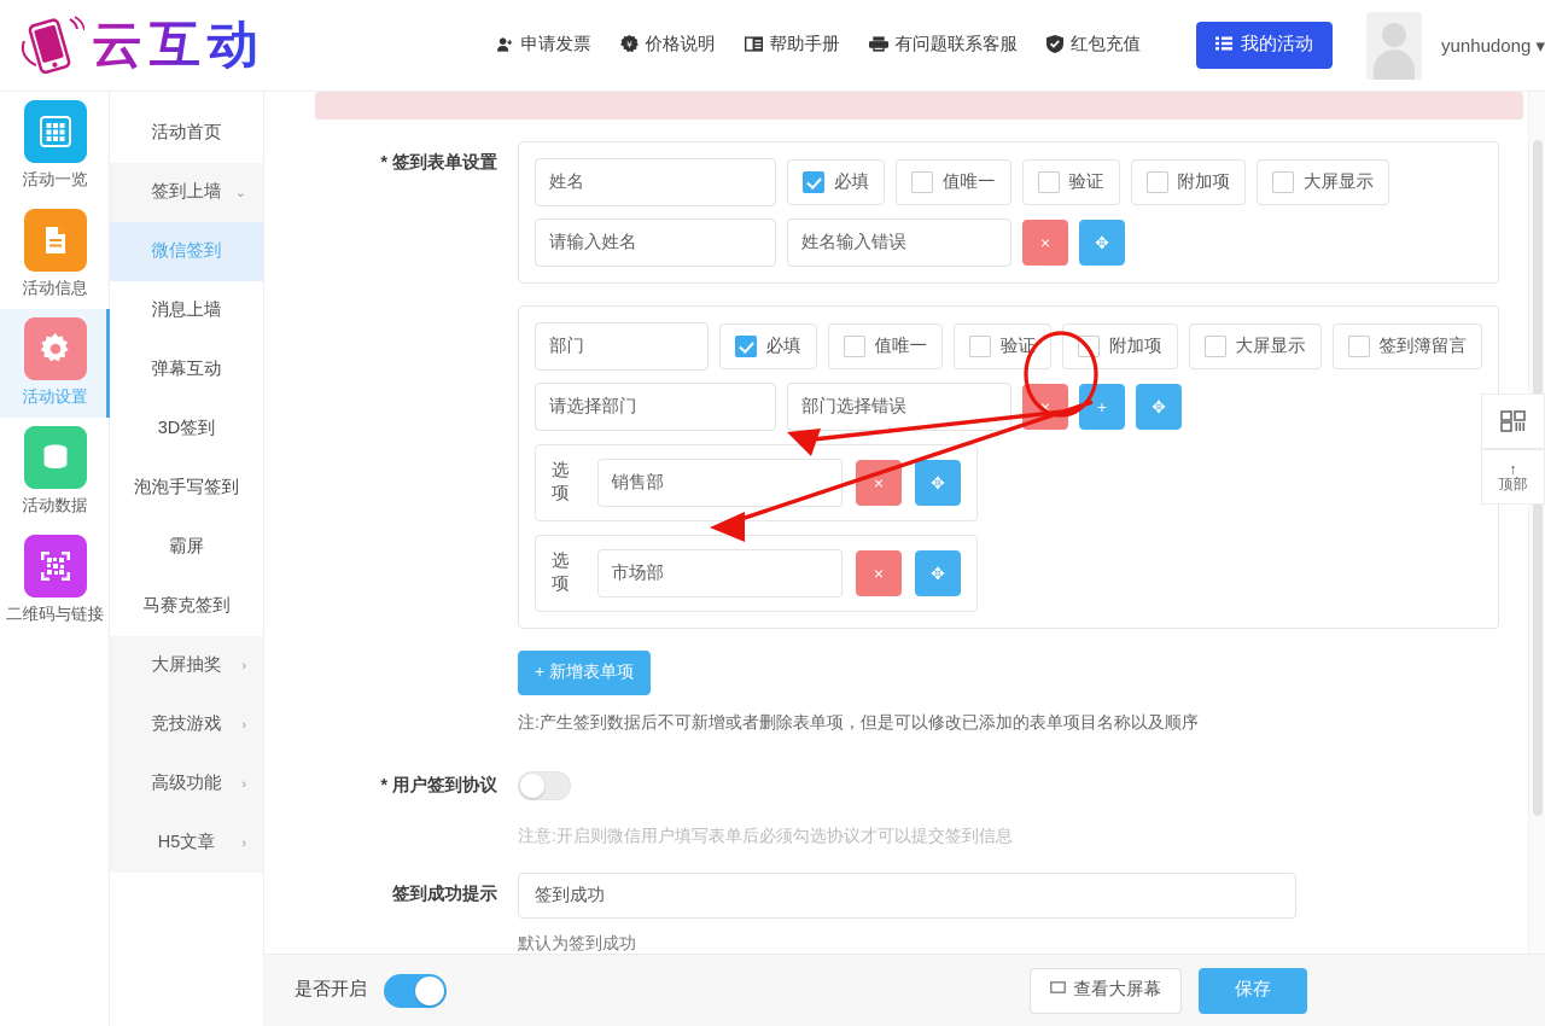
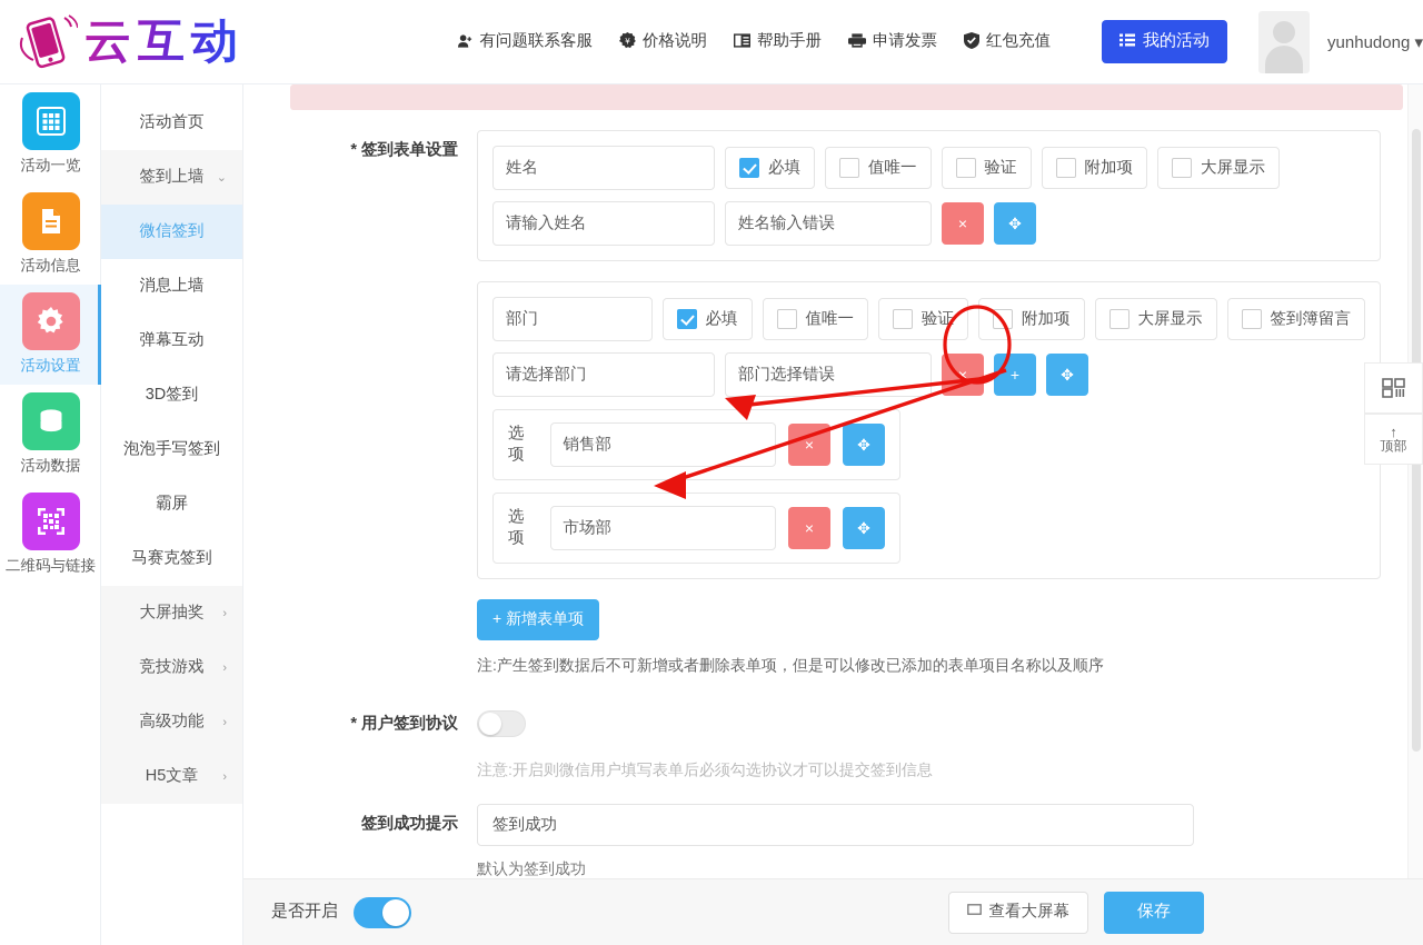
  云互动
- 申请发票
+ 有问题联系客服
  ¥
  价格说明
  帮助手册
- 有问题联系客服
+ 申请发票
  红包充值
  我的活动
  yunhudong ▾
  活动一览
  活动信息
  活动设置
  活动数据
  二维码与链接
  活动首页
  签到上墙
  ⌄
  微信签到
  消息上墙
  弹幕互动
  3D签到
  泡泡手写签到
  霸屏
  马赛克签到
  大屏抽奖
  ›
  竞技游戏
  ›
  高级功能
  ›
  H5文章
  ›
  * 签到表单设置
  姓名
  必填
  值唯一
  验证
  附加项
  大屏显示
  请输入姓名
  姓名输入错误
  ×
  ✥
  部门
  必填
  值唯一
  验证
  附加项
  大屏显示
  签到簿留言
  请选择部门
  部门选择错误
  ×
  +
  ✥
  选项
  销售部
  ×
  ✥
  选项
  市场部
  ×
  ✥
  + 新增表单项
  注:产生签到数据后不可新增或者删除表单项，但是可以修改已添加的表单项目名称以及顺序
  * 用户签到协议
  注意:开启则微信用户填写表单后必须勾选协议才可以提交签到信息
  签到成功提示
  签到成功
  默认为签到成功
  ↑
  顶部
  是否开启
  查看大屏幕
  保存
